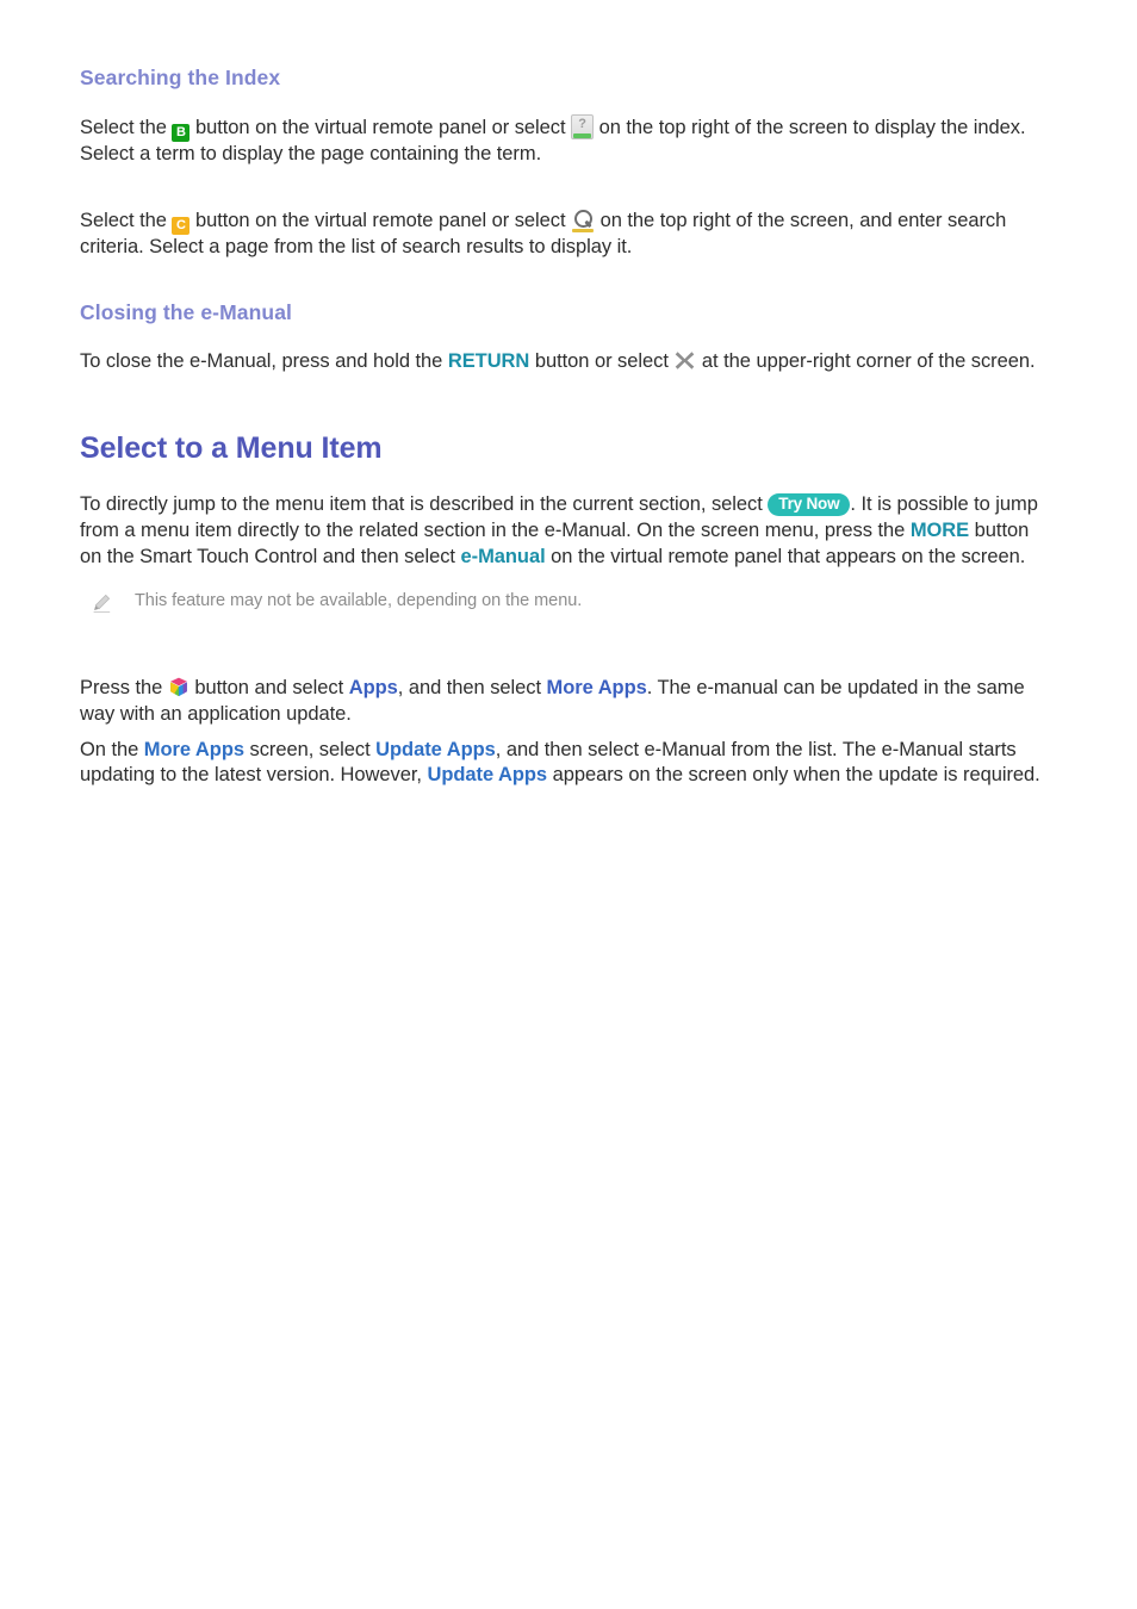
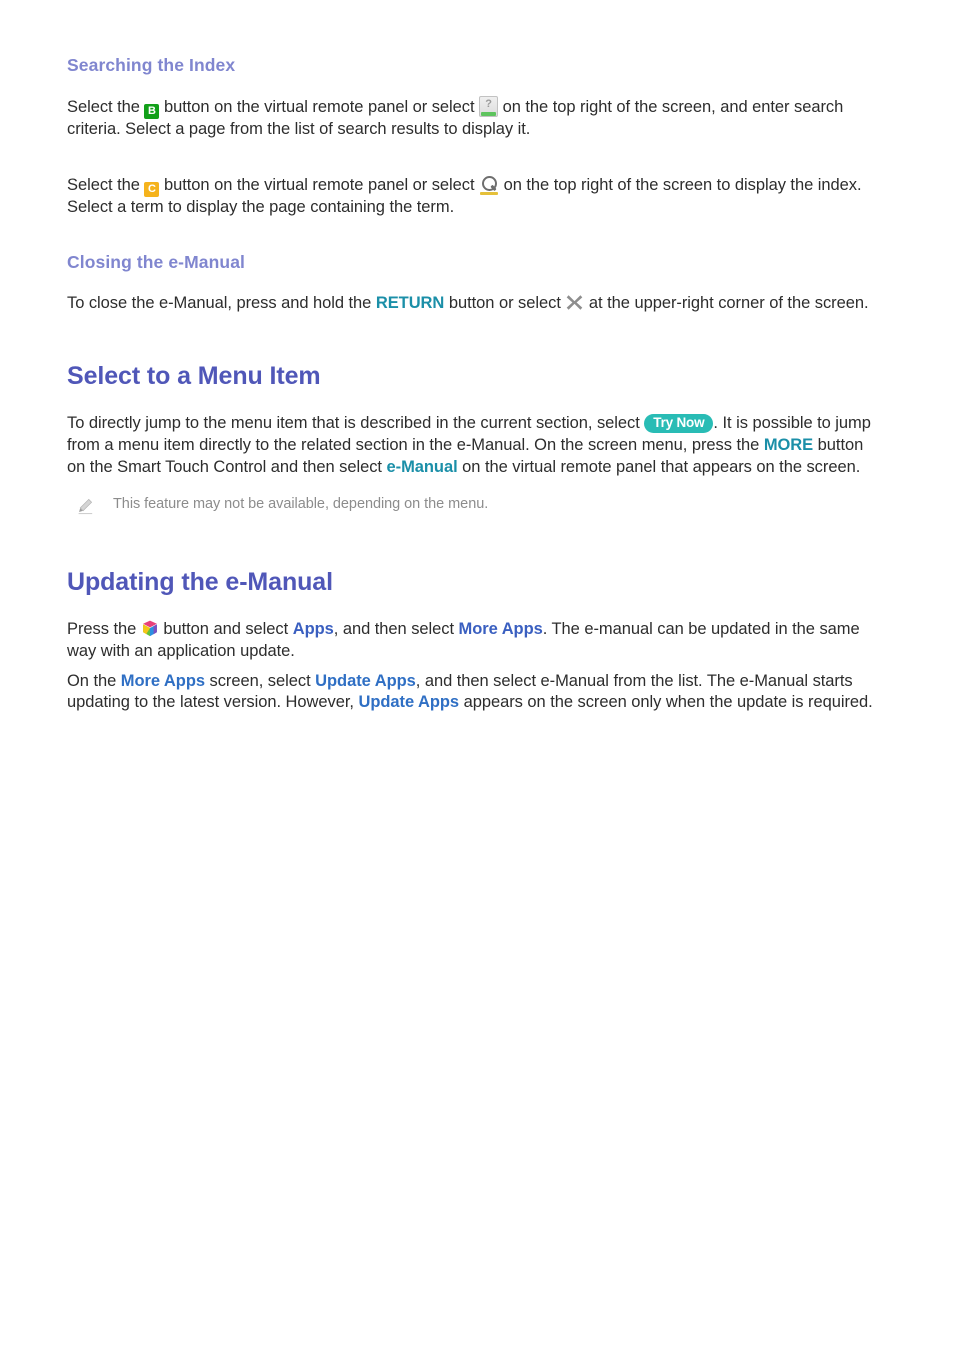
  Searching the Index
  Select the B button on the virtual remote panel or select
  ?
- on the top right of the screen to display the index. Select a term to display the page containing the term.
+ on the top right of the screen, and enter search criteria. Select a page from the list of search results to display it.
- Select the C button on the virtual remote panel or select on the top right of the screen, and enter search criteria. Select a page from the list of search results to display it.
+ Select the C button on the virtual remote panel or select on the top right of the screen to display the index. Select a term to display the page containing the term.
  Closing the e-Manual
  To close the e-Manual, press and hold the RETURN button or select at the upper-right corner of the screen.
  Select to a Menu Item
  To directly jump to the menu item that is described in the current section, select Try Now . It is possible to jump from a menu item directly to the related section in the e-Manual. On the screen menu, press the MORE button on the Smart Touch Control and then select e-Manual on the virtual remote panel that appears on the screen.
  This feature may not be available, depending on the menu.
+ Updating the e-Manual
  Press the button and select Apps, and then select More Apps. The e-manual can be updated in the same way with an application update.
  On the More Apps screen, select Update Apps, and then select e-Manual from the list. The e-Manual starts updating to the latest version. However, Update Apps appears on the screen only when the update is required.
